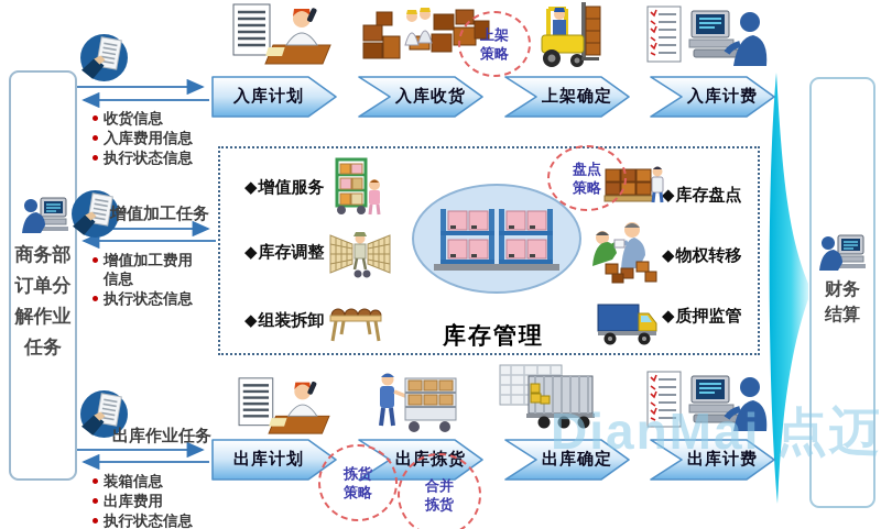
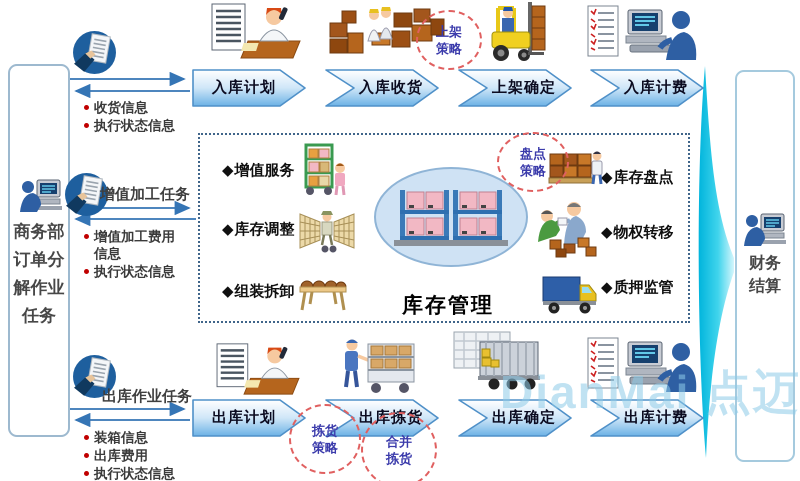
  商务部
  订单分
  解作业
  任务
  财务
  结算
  增值加工任务
  出库作业任务
  收货信息
- 入库费用信息
  执行状态信息
  增值加工费用信息
  执行状态信息
  装箱信息
  出库费用
  执行状态信息
  入库计划
  入库收货
  上架确定
  入库计费
  出库计划
  出库拣货
  出库确定
  出库计费
  库存管理
  ◆增值服务
  ◆库存调整
  ◆组装拆卸
  ◆库存盘点
  ◆物权转移
  ◆质押监管
  上架
  策略
  盘点
  策略
  拣货
  策略
  合并
  拣货
  DianMai 点迈
